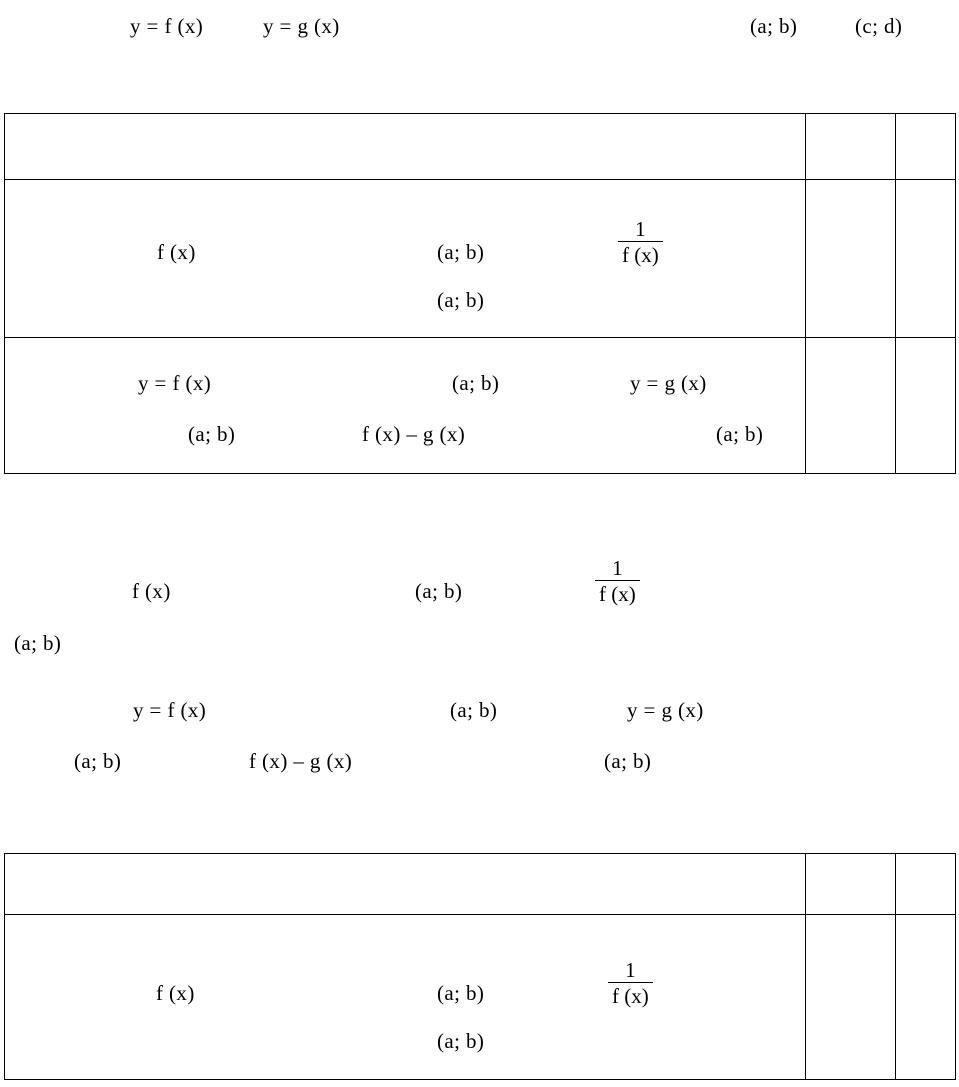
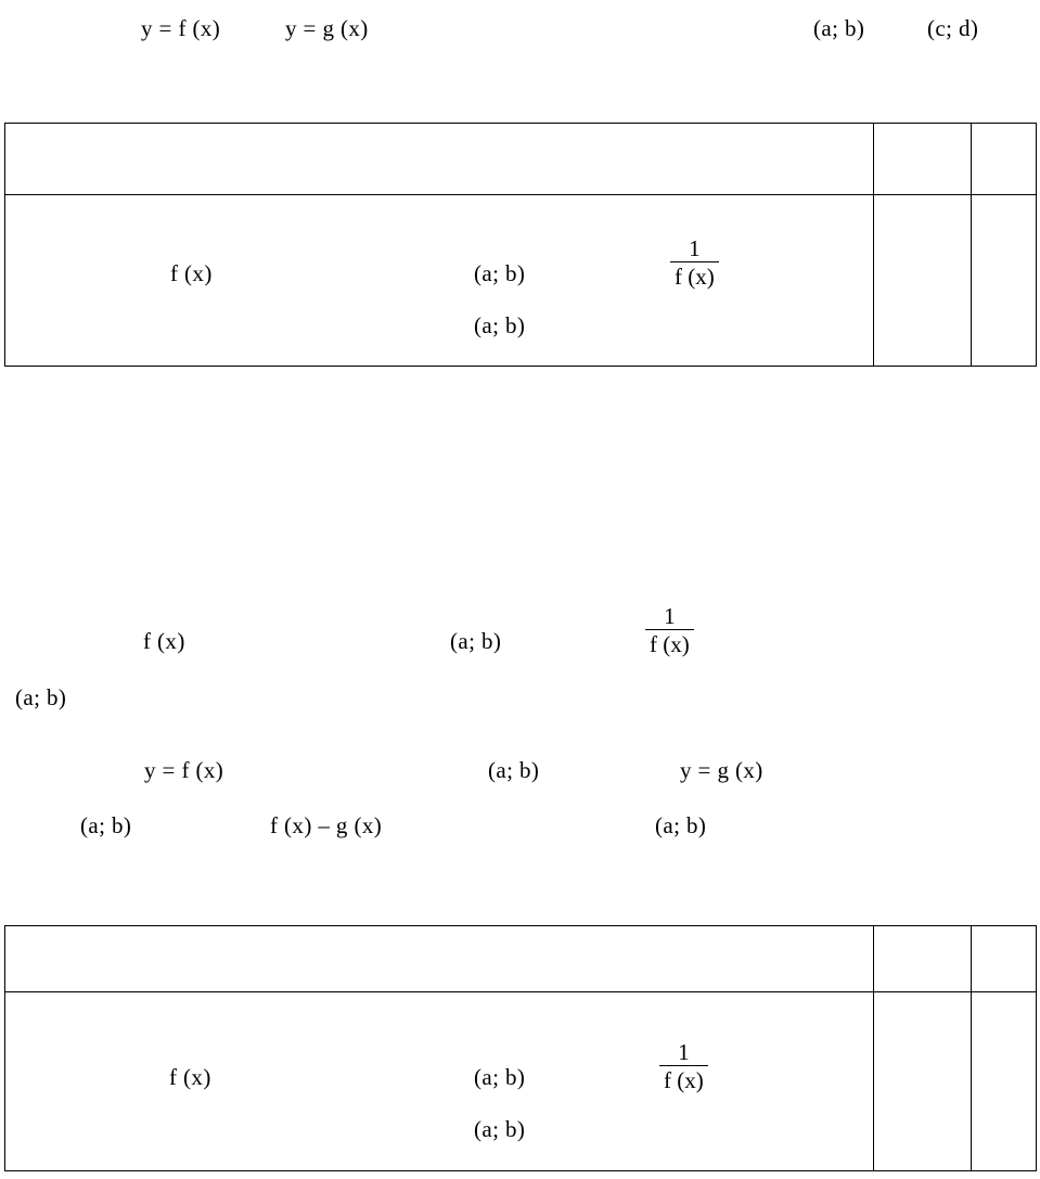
  y = f (x)
  y = g (x)
  (a; b)
  (c; d)
  f (x) (a; b) (a; b) 1 f (x)
- y = f (x) (a; b) y = g (x) (a; b) f (x) – g (x) (a; b)
  f (x)
  (a; b)
  1
  f (x)
  (a; b)
  y = f (x)
  (a; b)
  y = g (x)
  (a; b)
  f (x) – g (x)
  (a; b)
  f (x) (a; b) (a; b) 1 f (x)
